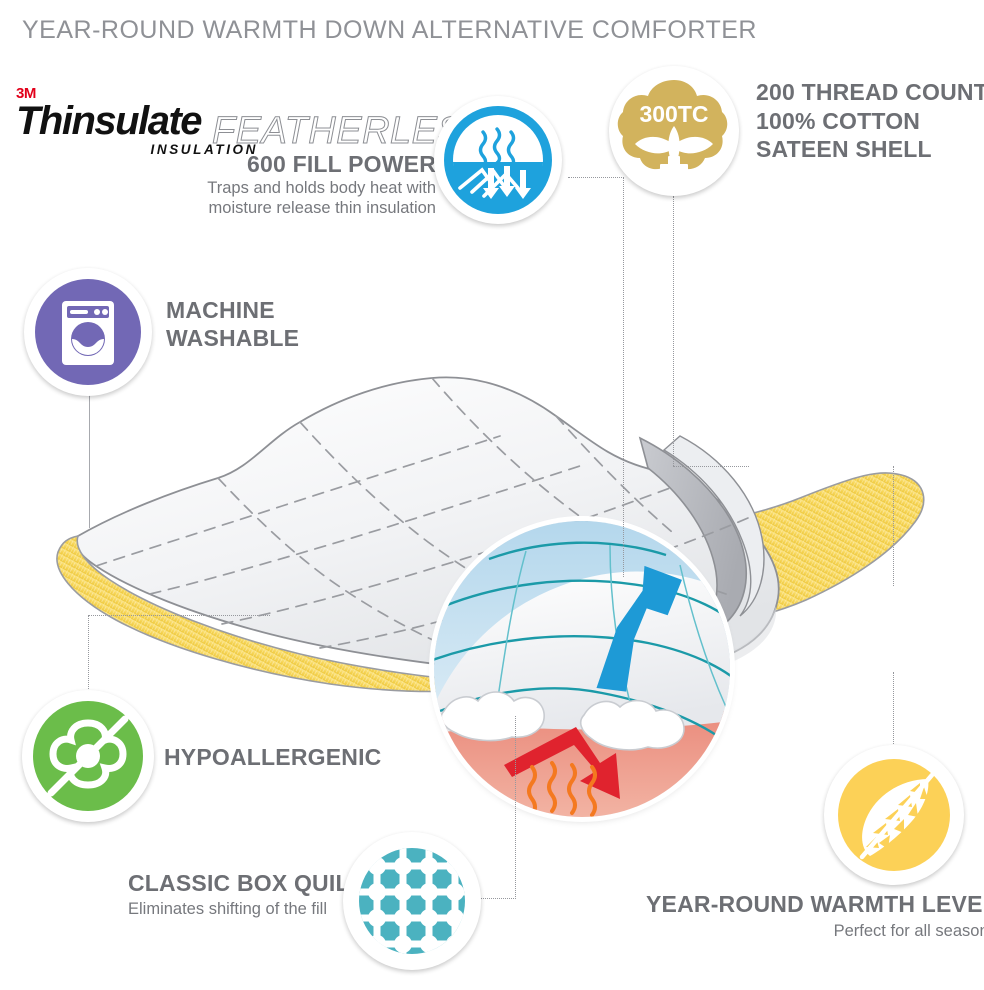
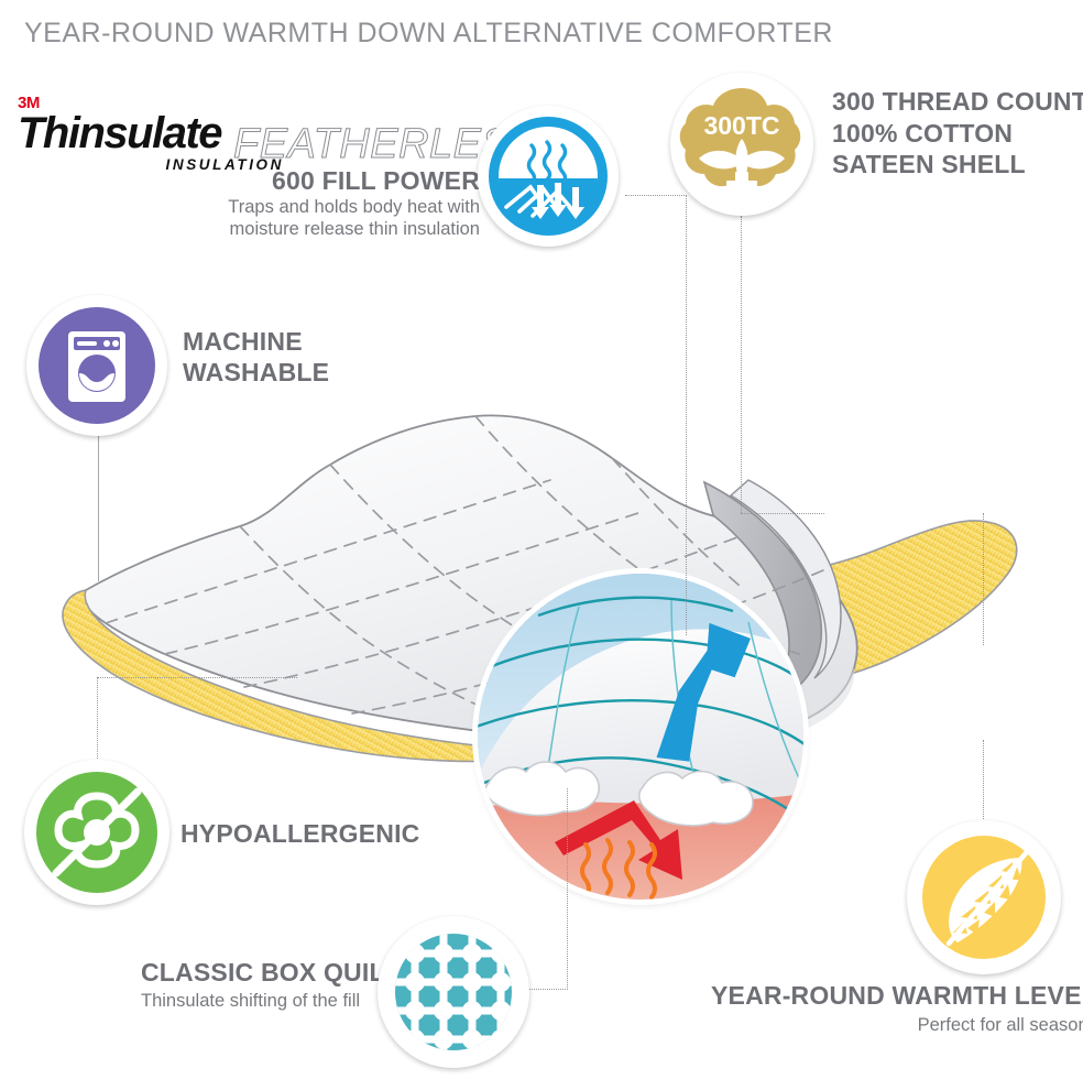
  YEAR-ROUND WARMTH DOWN ALTERNATIVE COMFORTER
  3M
  Thinsulate
  INSULATION
  FEATHERLE
  600 FILL POWER
  Traps and holds body heat with
  moisture release thin insulation
  300TC
- 200 THREAD COUNT
+ 300 THREAD COUNT
  100% COTTON
  SATEEN SHELL
  MACHINE
  WASHABLE
  HYPOALLERGENIC
  CLASSIC BOX QUIL
- Eliminates shifting of the fill
+ Thinsulate shifting of the fill
  YEAR-ROUND WARMTH LEVE
  Perfect for all seaso
